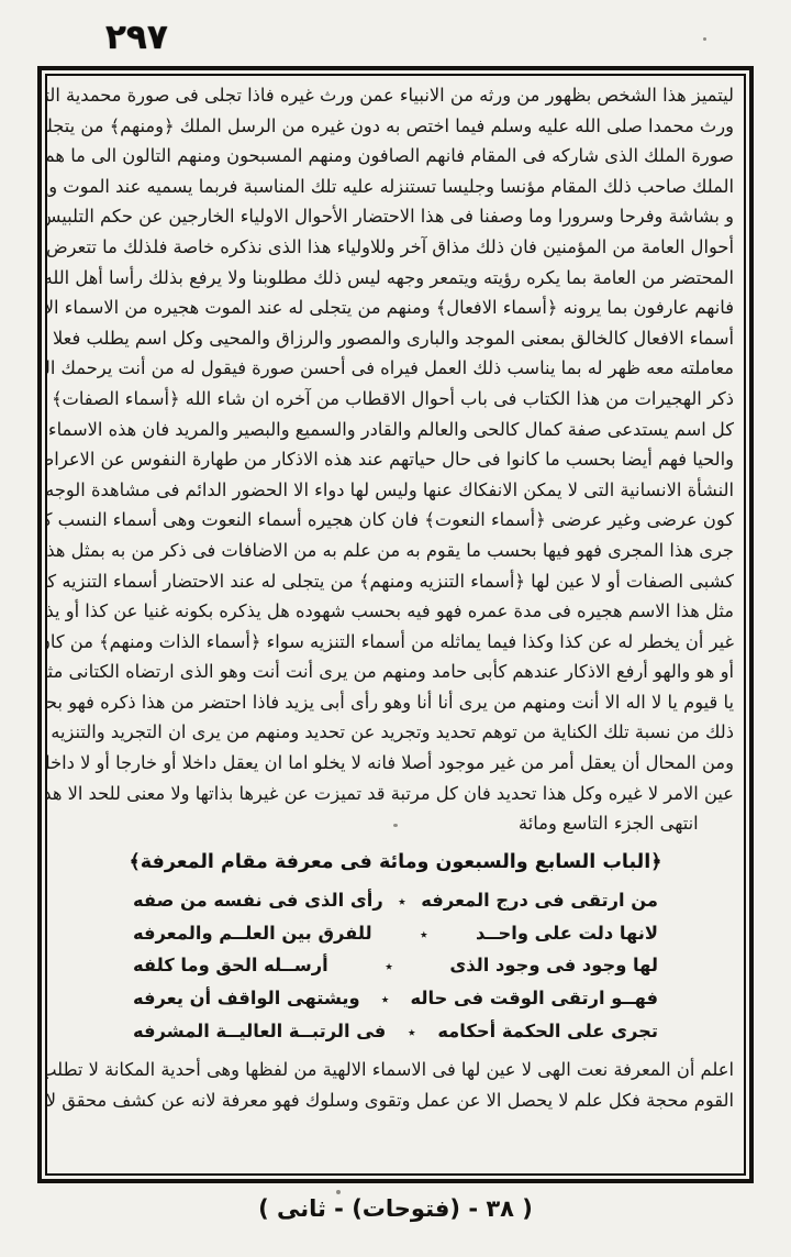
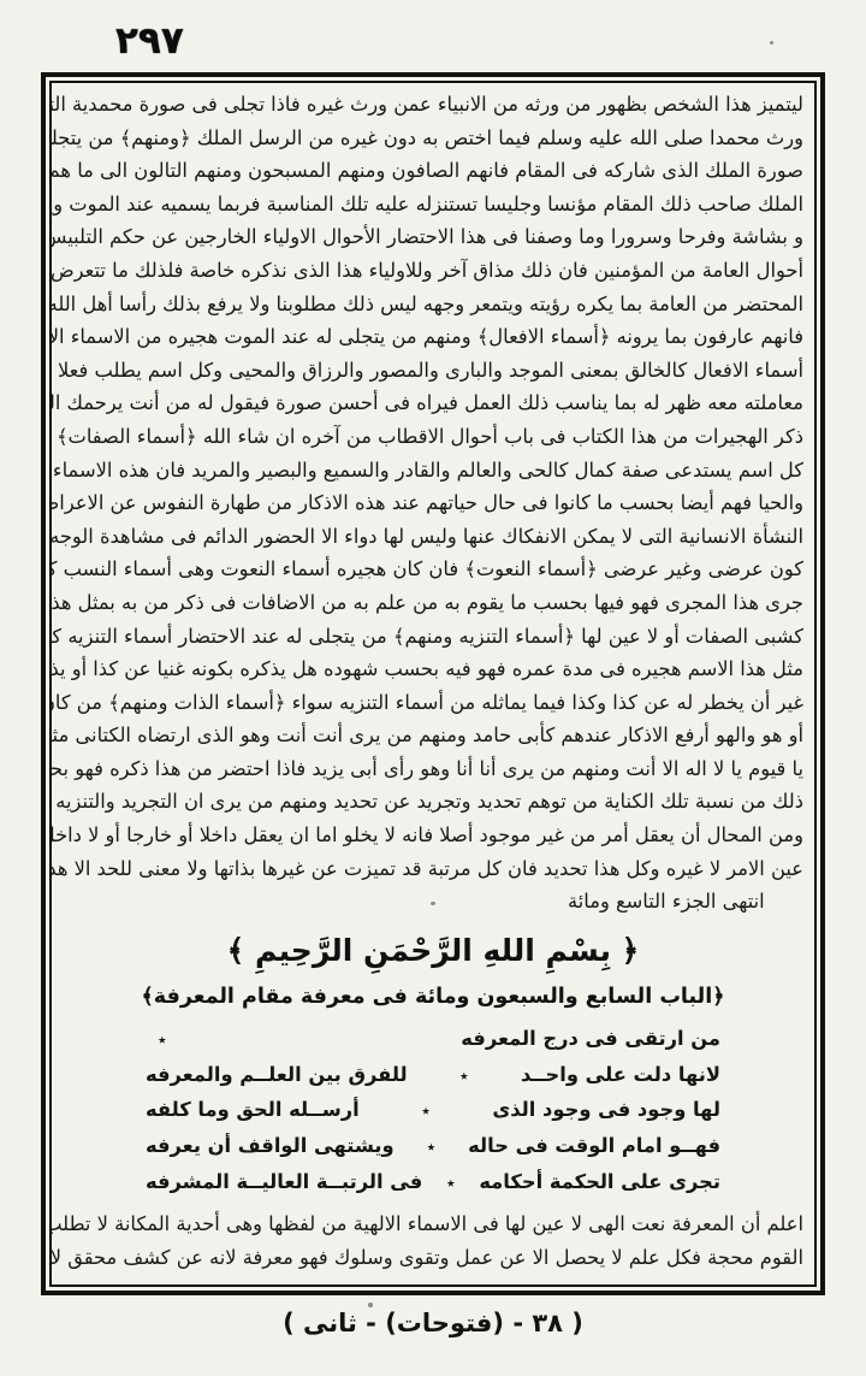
  ٢٩٧
  ليتميز هذا الشخص بظهور من ورثه من الانبياء عمن ورث غيره فاذا تجلى فى صورة محمدية الت
  ورث محمدا صلى الله عليه وسلم فيما اختص به دون غيره من الرسل الملك ﴿ومنهم﴾ من يتجل
  صورة الملك الذى شاركه فى المقام فانهم الصافون ومنهم المسبحون ومنهم التالون الى ما هم
  الملك صاحب ذلك المقام مؤنسا وجليسا تستنزله عليه تلك المناسبة فربما يسميه عند الموت و
  و بشاشة وفرحا وسرورا وما وصفنا فى هذا الاحتضار الأحوال الاولياء الخارجين عن حكم التلبيس
  أحوال العامة من المؤمنين فان ذلك مذاق آخر وللاولياء هذا الذى نذكره خاصة فلذلك ما تتعرض
  المحتضر من العامة بما يكره رؤيته ويتمعر وجهه ليس ذلك مطلوبنا ولا يرفع بذلك رأسا أهل الله
  فانهم عارفون بما يرونه ﴿أسماء الافعال﴾ ومنهم من يتجلى له عند الموت هجيره من الاسماء الا
  أسماء الافعال كالخالق بمعنى الموجد والبارى والمصور والرزاق والمحيى وكل اسم يطلب فعلا
  معاملته معه ظهر له بما يناسب ذلك العمل فيراه فى أحسن صورة فيقول له من أنت يرحمك ال
  ذكر الهجيرات من هذا الكتاب فى باب أحوال الاقطاب من آخره ان شاء الله ﴿أسماء الصفات﴾
  كل اسم يستدعى صفة كمال كالحى والعالم والقادر والسميع والبصير والمريد فان هذه الاسماء
  والحيا فهم أيضا بحسب ما كانوا فى حال حياتهم عند هذه الاذكار من طهارة النفوس عن الاعرا
  النشأة الانسانية التى لا يمكن الانفكاك عنها وليس لها دواء الا الحضور الدائم فى مشاهدة الوجه
  كون عرضى وغير عرضى ﴿أسماء النعوت﴾ فان كان هجيره أسماء النعوت وهى أسماء النسب ك
  كشبى الصفات أو لا عين لها ﴿أسماء التنزيه ومنهم﴾ من يتجلى له عند الاحتضار أسماء التنزيه ك
  مثل هذا الاسم هجيره فى مدة عمره فهو فيه بحسب شهوده هل يذكره بكونه غنيا عن كذا أو يذ
  غير أن يخطر له عن كذا وكذا فيما يماثله من أسماء التنزيه سواء ﴿أسماء الذات ومنهم﴾ من كا
  أو هو والهو أرفع الاذكار عندهم كأبى حامد ومنهم من يرى أنت أنت وهو الذى ارتضاه الكتانى مث
  يا قيوم يا لا اله الا أنت ومنهم من يرى أنا أنا وهو رأى أبى يزيد فاذا احتضر من هذا ذكره فهو بح
  ذلك من نسبة تلك الكناية من توهم تحديد وتجريد عن تحديد ومنهم من يرى ان التجريد والتنزيه
  ومن المحال أن يعقل أمر من غير موجود أصلا فانه لا يخلو اما ان يعقل داخلا أو خارجا أو لا داخ
  عين الامر لا غيره وكل هذا تحديد فان كل مرتبة قد تميزت عن غيرها بذاتها ولا معنى للحد الا هذ
  انتهى الجزء التاسع ومائة
+ ﴿ بِسْمِ اللهِ الرَّحْمَنِ الرَّحِيمِ ﴾
  ﴿الباب السابع والسبعون ومائة فى معرفة مقام المعرفة﴾
  من ارتقى فى درج المعرفه
  ٭
- رأى الذى فى نفسه من صفه
  لانها دلت على واحــد
  ٭
  للفرق بين العلــم والمعرفه
  لها وجود فى وجود الذى
  ٭
  أرســله الحق وما كلفه
- فهــو ارتقى الوقت فى حاله
+ فهــو امام الوقت فى حاله
  ٭
  ويشتهى الواقف أن يعرفه
  تجرى على الحكمة أحكامه
  ٭
  فى الرتبــة العاليــة المشرفه
  اعلم أن المعرفة نعت الهى لا عين لها فى الاسماء الالهية من لفظها وهى أحدية المكانة لا تطلب
  القوم محجة فكل علم لا يحصل الا عن عمل وتقوى وسلوك فهو معرفة لانه عن كشف محقق لا
  ( ٣٨ - (فتوحات) - ثانى )
